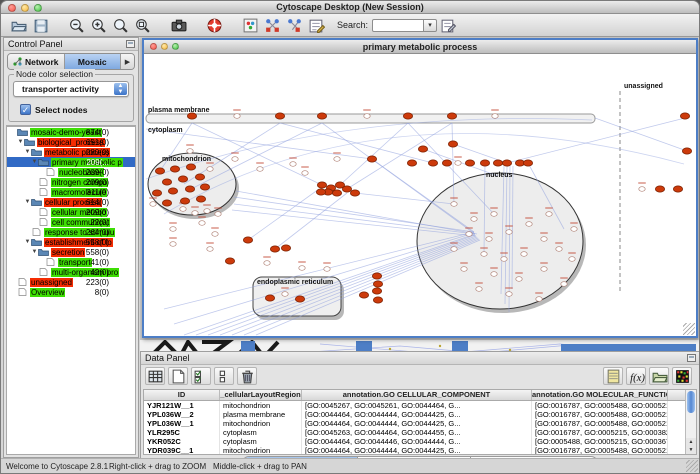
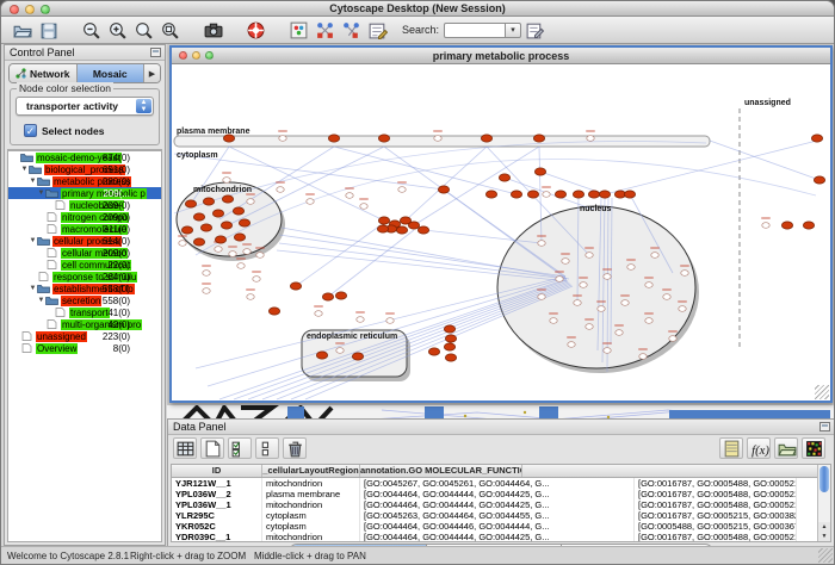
  Cytoscape Desktop (New Session)
  Search:
  Control Panel
  Network
  Mosaic
  Node color selection
  transporter activity
  ✓
  Select nodes
  mosaic-demo-yeast
  874(0)
  biological_process
  651(0)
  metabolic process
  280(0)
  primary metabolic p
  209(...
  nucleobase-
  209(0)
  nitrogen compo
  209(0)
  macromolecule
  311(0)
  cellular process
  614(0)
  cellular metabo
  209(0)
  cell communicat
  22(0)
  response to stimulu
  264(0)
  establishment of lo
  558(0)
  secretion
  558(0)
  transport
  41(0)
  multi-organism pro
  42(0)
  unassigned
  223(0)
  Overview
  8(0)
  primary metabolic process
  Data Panel
  f(x)
  ID
  _cellularLayoutRegion
- annotation.GO CELLULAR_COMPONENT
  annotation.GO MOLECULAR_FUNCTI
  YJR121W__1
  mitochondrion
  [GO:0045267, GO:0045261, GO:0044464, G...
  [GO:0016787, GO:0005488, GO:00052
  YPL036W__2
  plasma membrane
  [GO:0044464, GO:0044444, GO:0044425, G...
  [GO:0016787, GO:0005488, GO:00052
  YPL036W__1
  mitochondrion
  [GO:0044464, GO:0044444, GO:0044425, G...
  [GO:0016787, GO:0005488, GO:00052
  YLR295C
  cytoplasm
  [GO:0045263, GO:0044464, GO:0044455, G...
  [GO:0016787, GO:0005215, GO:00038
  YKR052C
  cytoplasm
  [GO:0044464, GO:0044446, GO:0044444, G...
  [GO:0005488, GO:0005215, GO:00036
  YDR039C__1
  mitochondrion
  [GO:0044464, GO:0044444, GO:0044425, G...
  [GO:0016787, GO:0005488, GO:00052
  Welcome to Cytoscape 2.8.1
  Right-click + drag to ZOOM
  Middle-click + drag to PAN
